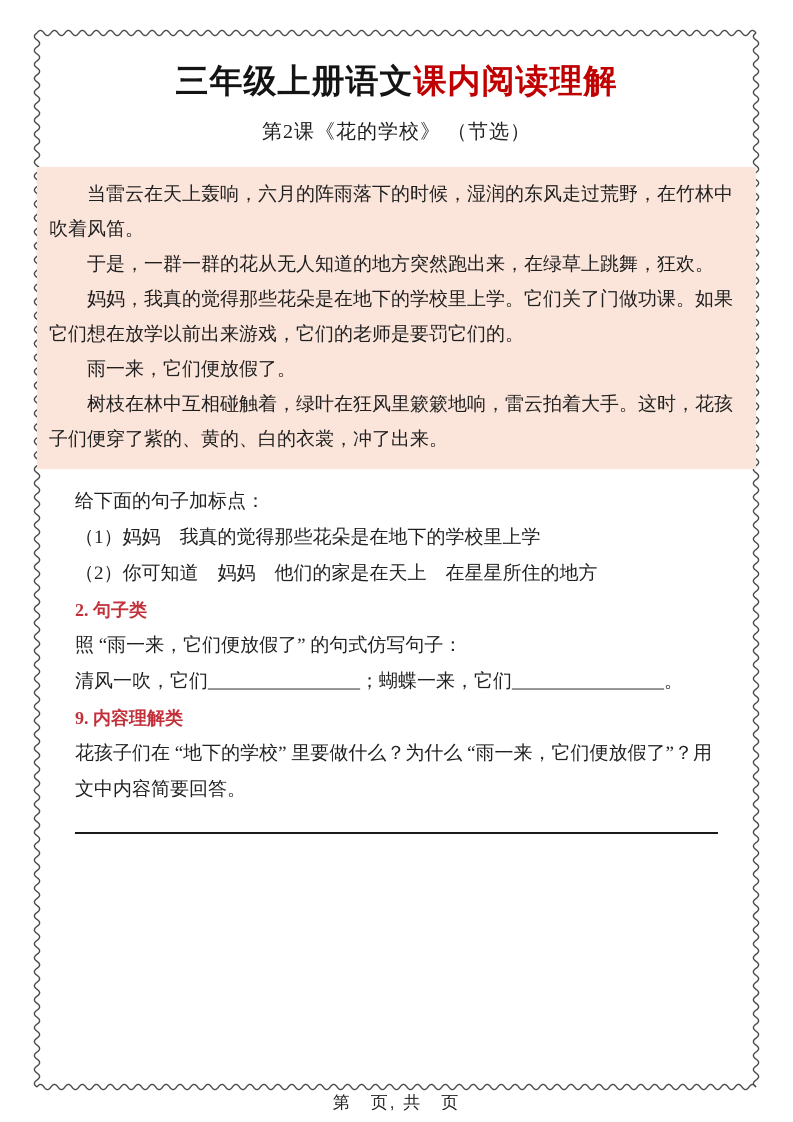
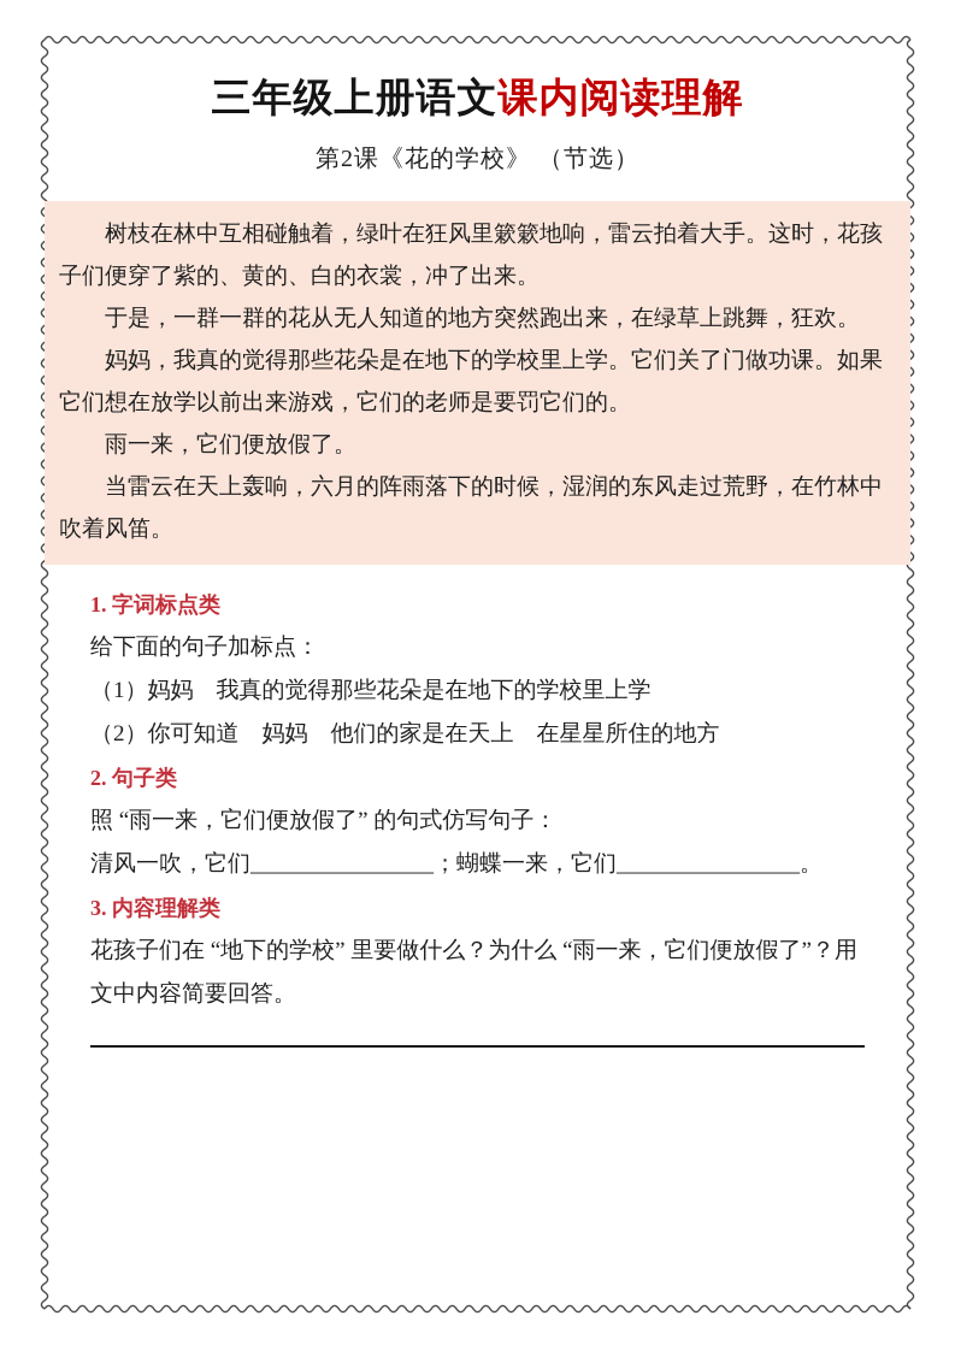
  三年级上册语文课内阅读理解
  第2课《花的学校》 （节选）
- 当雷云在天上轰响，六月的阵雨落下的时候，湿润的东风走过荒野，在竹林中吹着风笛。
+ 树枝在林中互相碰触着，绿叶在狂风里簌簌地响，雷云拍着大手。这时，花孩子们便穿了紫的、黄的、白的衣裳，冲了出来。
  于是，一群一群的花从无人知道的地方突然跑出来，在绿草上跳舞，狂欢。
  妈妈，我真的觉得那些花朵是在地下的学校里上学。它们关了门做功课。如果它们想在放学以前出来游戏，它们的老师是要罚它们的。
  雨一来，它们便放假了。
- 树枝在林中互相碰触着，绿叶在狂风里簌簌地响，雷云拍着大手。这时，花孩子们便穿了紫的、黄的、白的衣裳，冲了出来。
+ 当雷云在天上轰响，六月的阵雨落下的时候，湿润的东风走过荒野，在竹林中吹着风笛。
+ 1. 字词标点类
  给下面的句子加标点：
  （1）妈妈 我真的觉得那些花朵是在地下的学校里上学
  （2）你可知道 妈妈 他们的家是在天上 在星星所住的地方
  2. 句子类
  照 “雨一来，它们便放假了” 的句式仿写句子：
  清风一吹，它们________________；蝴蝶一来，它们________________。
- 9. 内容理解类
+ 3. 内容理解类
  花孩子们在 “地下的学校” 里要做什么？为什么 “雨一来，它们便放假了”？用文中内容简要回答。
- 第 页, 共 页
